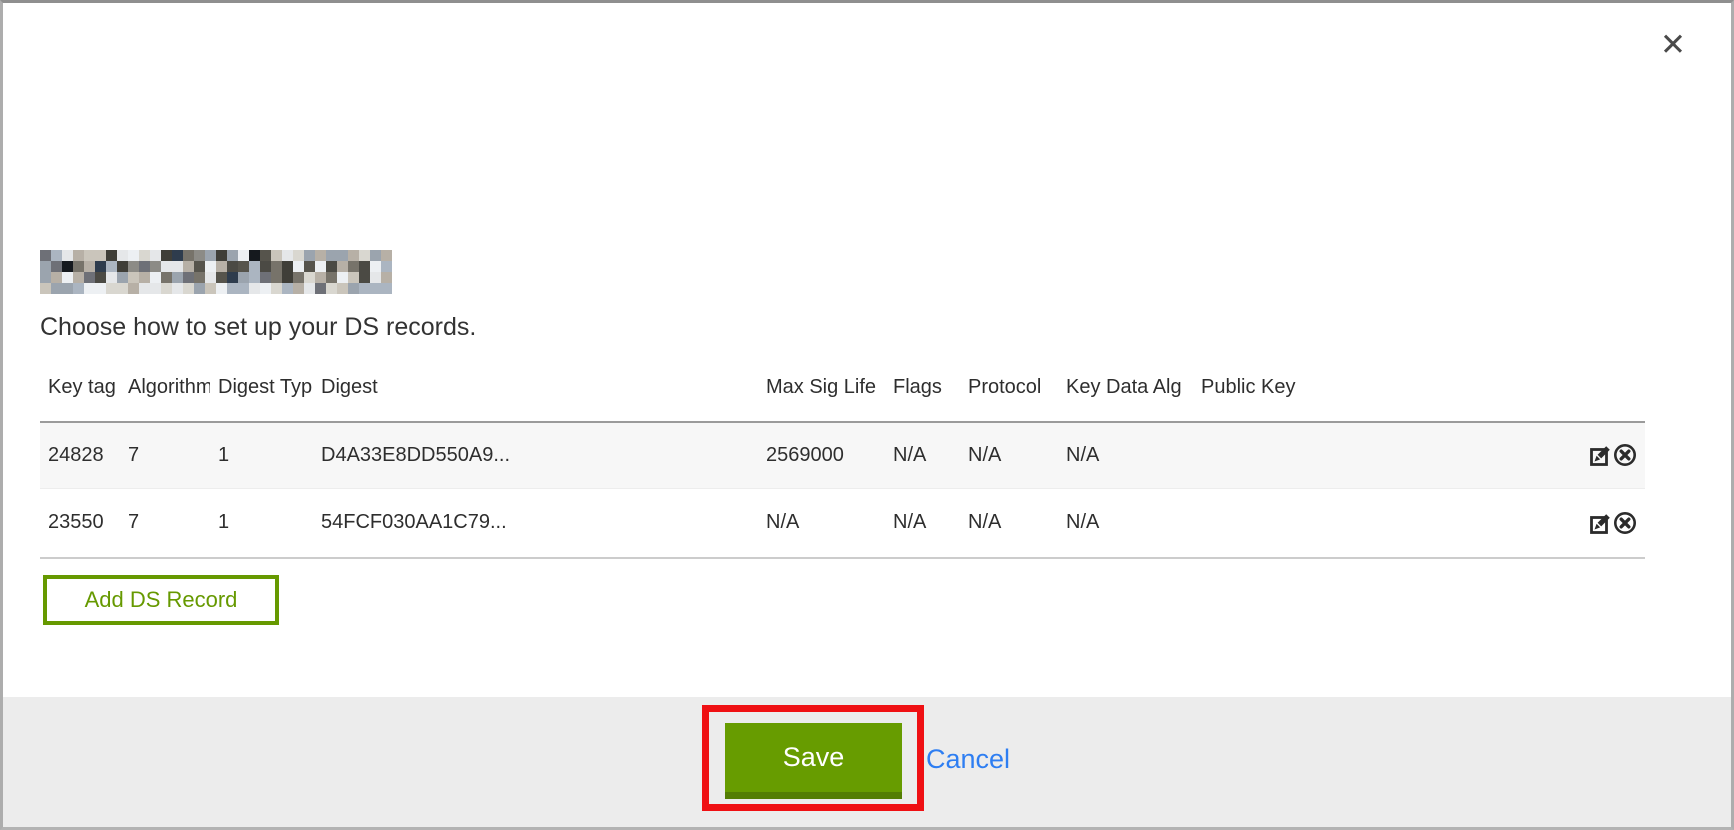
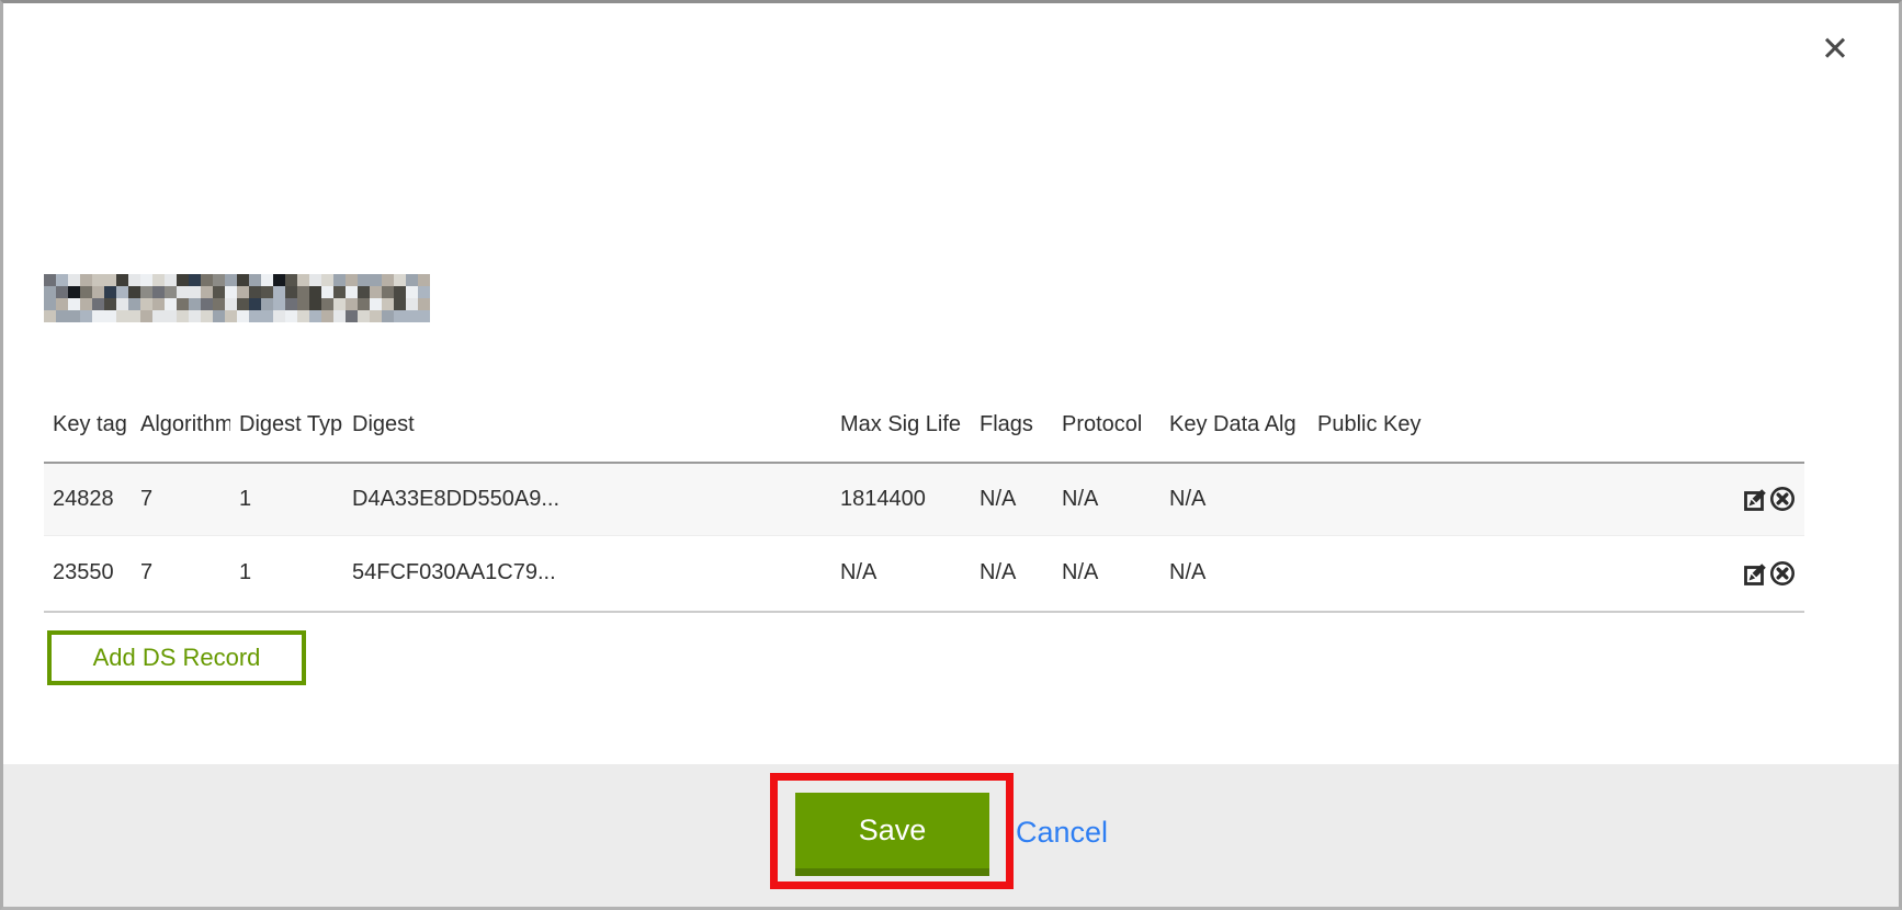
  ✕
- Choose how to set up your DS records.
  Key tag	Algorithm	Digest Typ	Digest	Max Sig Life	Flags	Protocol	Key Data Alg	Public Key
- 24828	7	1	D4A33E8DD550A9...	2569000	N/A	N/A	N/A
+ 24828	7	1	D4A33E8DD550A9...	1814400	N/A	N/A	N/A
  23550	7	1	54FCF030AA1C79...	N/A	N/A	N/A	N/A
  Add DS Record
  Save
  Cancel
